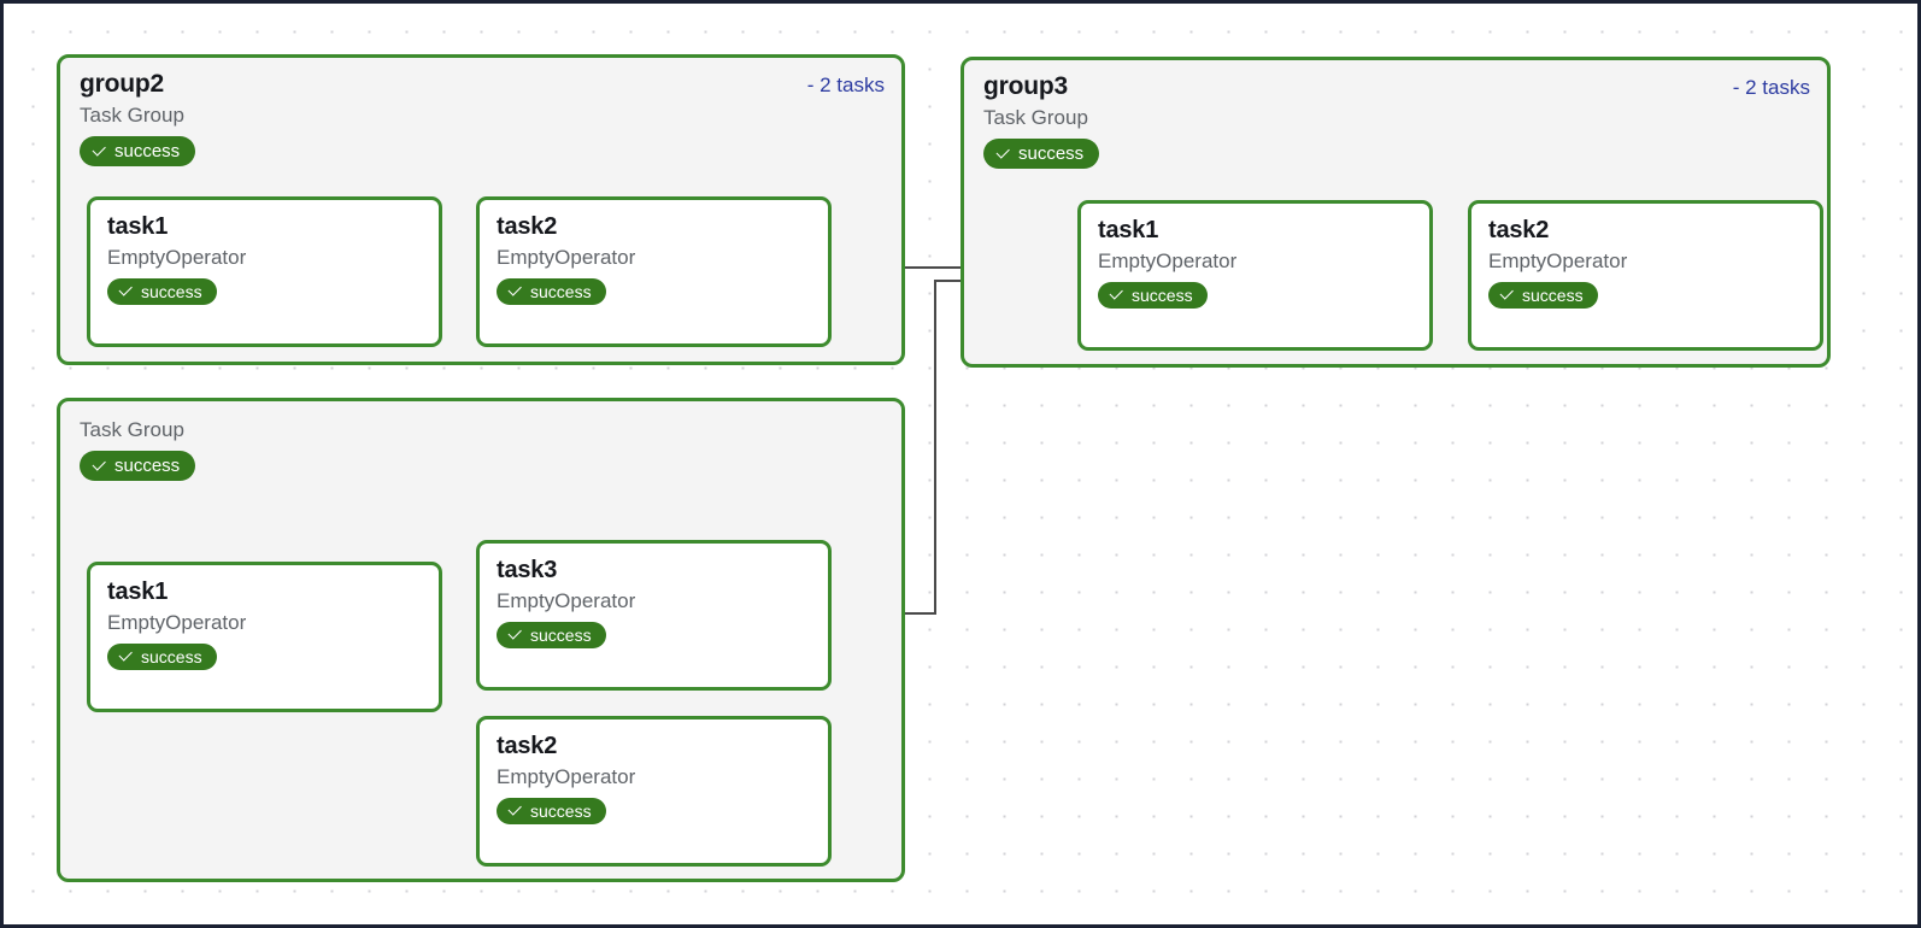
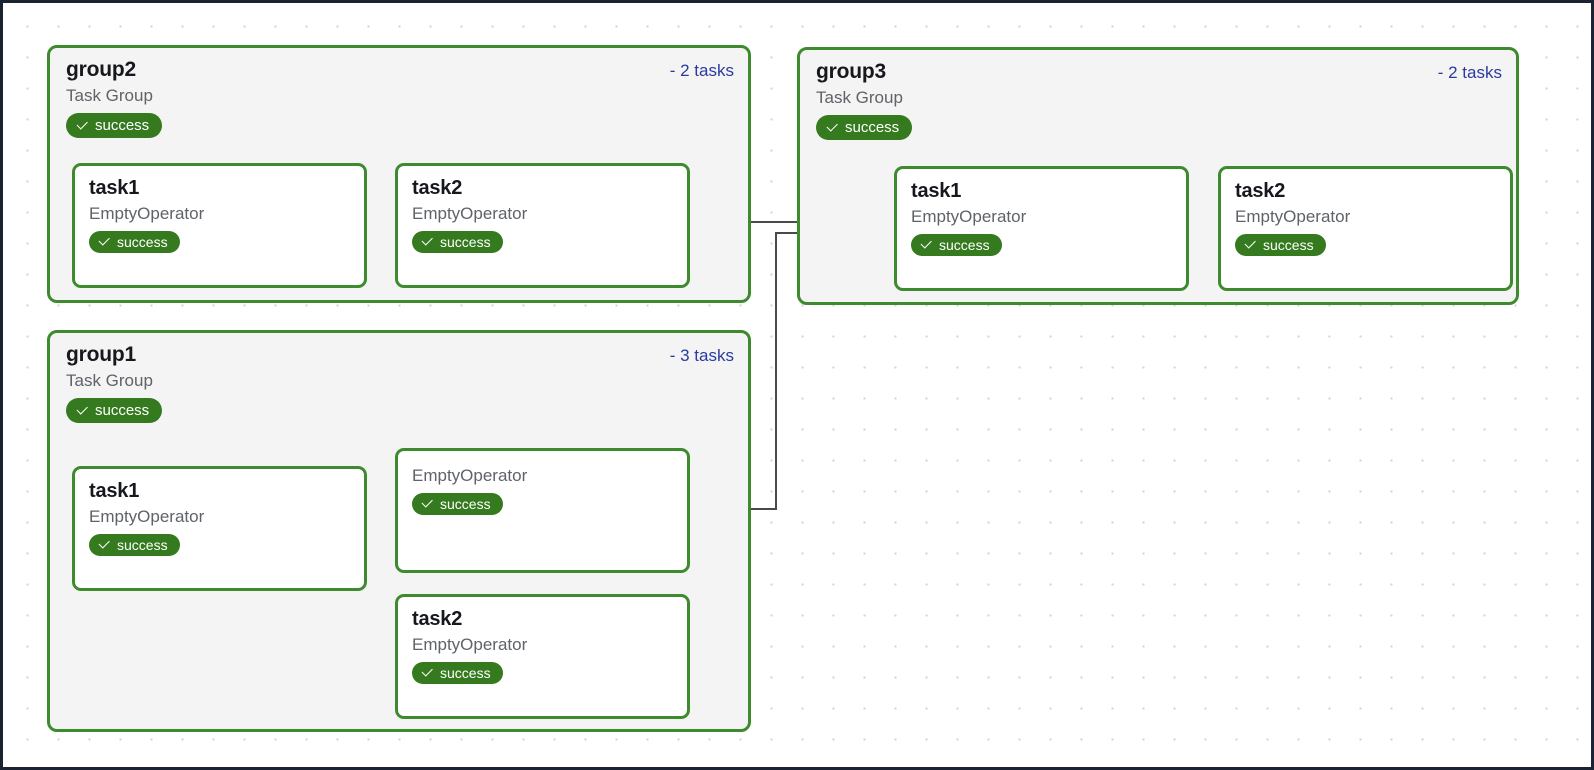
  group2
  - 2 tasks
  Task Group
  success
  task1
  EmptyOperator
  success
  task2
  EmptyOperator
  success
  group3
  - 2 tasks
  Task Group
  success
  task1
  EmptyOperator
  success
  task2
  EmptyOperator
  success
+ group1
+ - 3 tasks
  Task Group
  success
  task1
  EmptyOperator
  success
- task3
  EmptyOperator
  success
  task2
  EmptyOperator
  success
